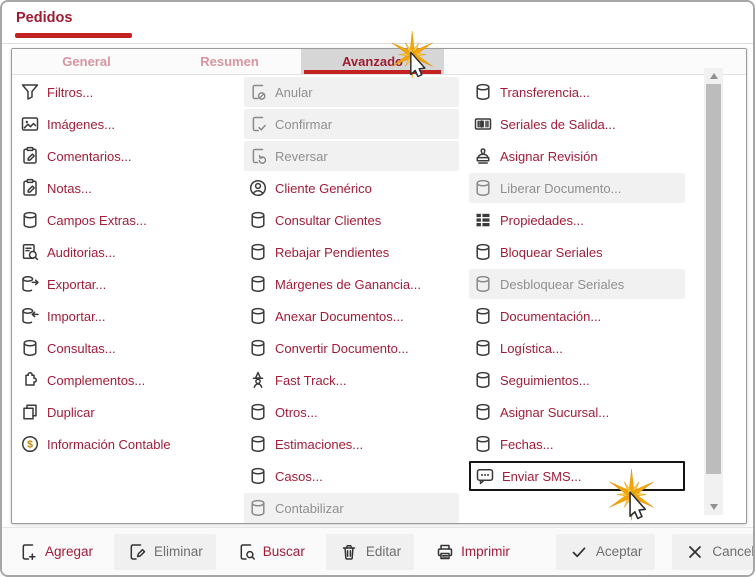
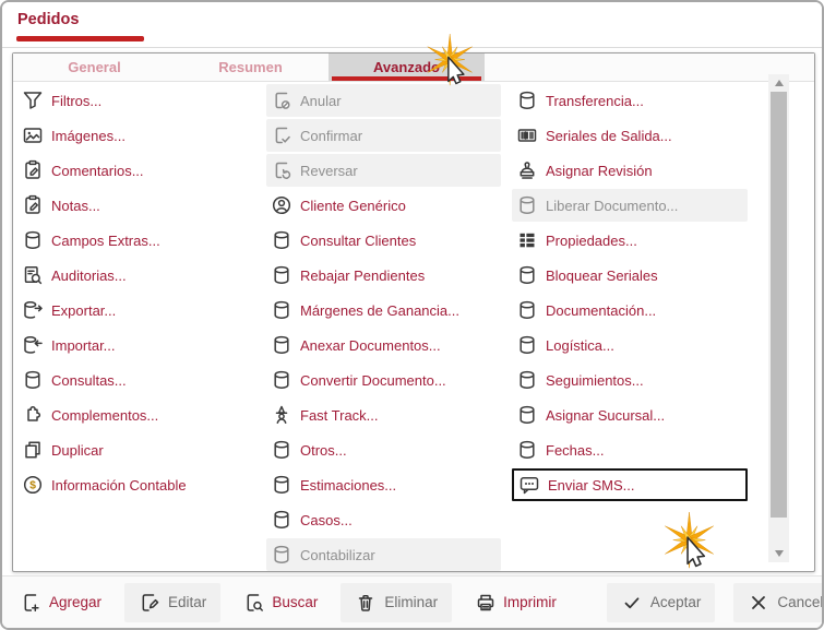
  Pedidos
  General
  Resumen
  Avanzad
  Filtros...
  Imágenes...
  Comentarios...
  Notas...
  Campos Extras...
  Auditorias...
  Exportar...
  Importar...
  Consultas...
  Complementos...
  Duplicar
  $
  Información Contable
  Anular
  Confirmar
  Reversar
  Cliente Genérico
  Consultar Clientes
  Rebajar Pendientes
  Márgenes de Ganancia...
  Anexar Documentos...
  Convertir Documento...
  Fast Track...
  Otros...
  Estimaciones...
  Casos...
  Contabilizar
  Transferencia...
  Seriales de Salida...
  Asignar Revisión
  Liberar Documento...
  Propiedades...
  Bloquear Seriales
- Desbloquear Seriales
  Documentación...
  Logística...
  Seguimientos...
  Asignar Sucursal...
  Fechas...
  Enviar SMS...
  Agregar
- Eliminar
+ Editar
  Buscar
- Editar
+ Eliminar
  Imprimir
  Aceptar
  Cancel
